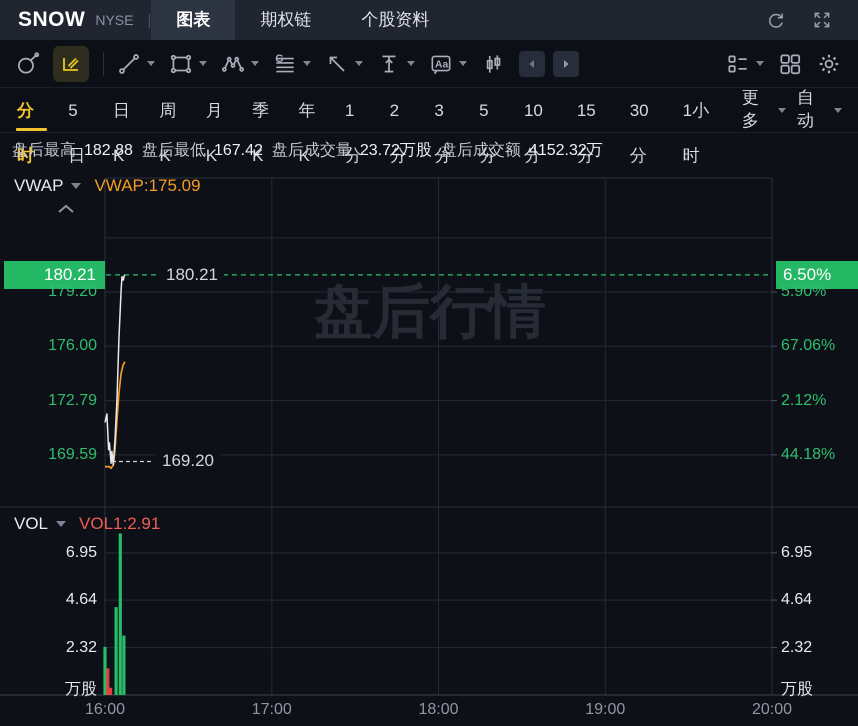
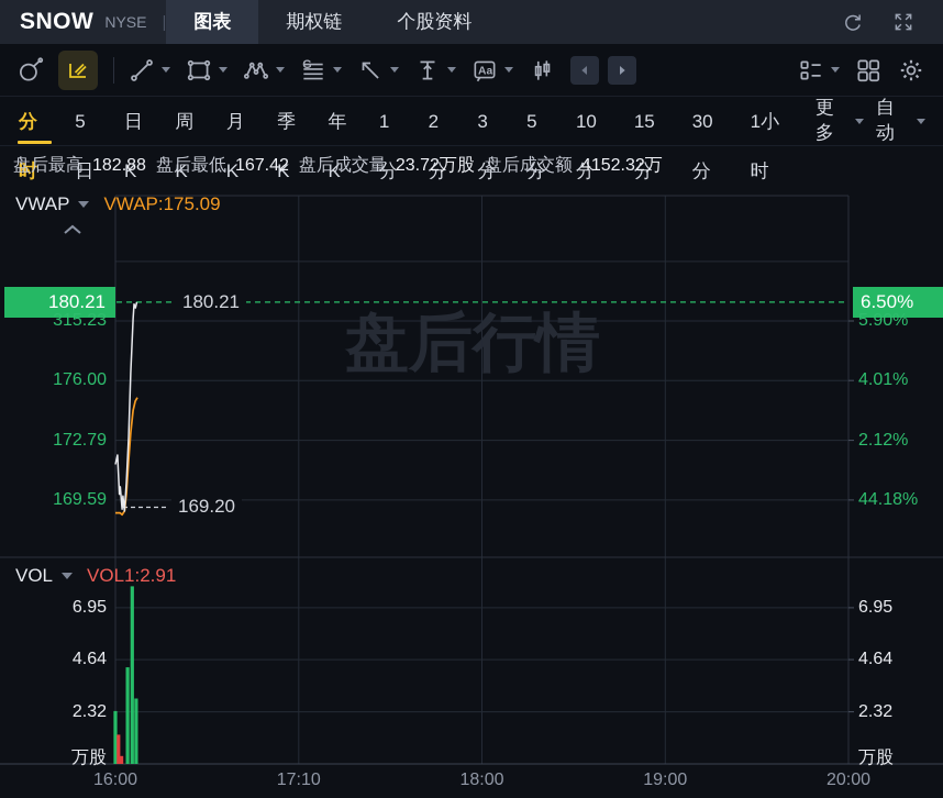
  SNOW
  NYSE
  |
  图表
  期权链
  个股资料
  G
  Aa
  分时
  5日
  日K
  周K
  月K
  季K
  年K
  1分
  2分
  3分
  5分
  10分
  15分
  30分
  1小时
  更多
  自动
  盘后最高
  182.88
  盘后最低
  167.42
  盘后成交量
  23.72万股
  盘后成交额
  4152.32万
  盘后行情
  VWAP
  VWAP:175.09
  180.21
  6.50%
  180.21
  169.20
  VOL
  VOL1:2.91
- 179.20
+ 315.23
  176.00
  172.79
  169.59
  5.90%
- 67.06%
+ 4.01%
  2.12%
  44.18%
  6.95
  6.95
  4.64
  4.64
  2.32
  2.32
  万股
  万股
  16:00
- 17:00
+ 17:10
  18:00
  19:00
  20:00
